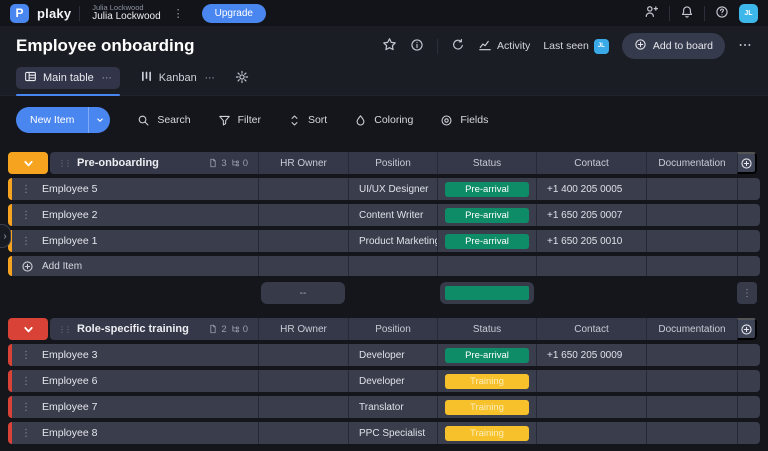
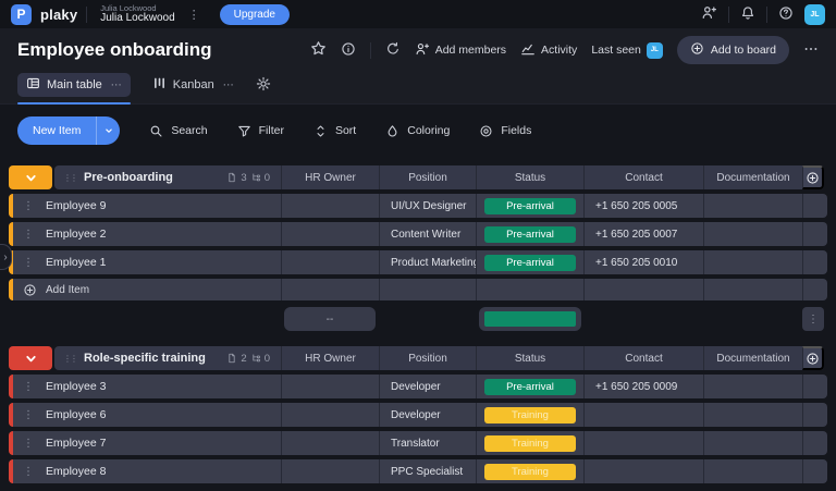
  P
  plaky
  Julia Lockwood
  Julia Lockwood
  ⋮
  Upgrade
  Employee onboarding
+ Add members
  Activity
  Last seen
  Add to board
  Main table
  ⋯
  Kanban
  ⋯
  New Item
  Search
  Filter
  Sort
  Coloring
  Fields
  ⋮⋮
  Pre-onboarding
  3
  0
  HR Owner
  Position
  Status
  Contact
  Documentation
  ⋮
- Employee 5
+ Employee 9
  UI/UX Designer
  Pre-arrival
- +1 400 205 0005
+ +1 650 205 0005
  ⋮
  Employee 2
  Content Writer
  Pre-arrival
  +1 650 205 0007
  ⋮
  Employee 1
  Product Marketin
  Pre-arrival
  +1 650 205 0010
  Add Item
  --
  ⋮
  ⋮⋮
  Role-specific training
  2
  0
  HR Owner
  Position
  Status
  Contact
  Documentation
  ⋮
  Employee 3
  Developer
  Pre-arrival
  +1 650 205 0009
  ⋮
  Employee 6
  Developer
  Training
  ⋮
  Employee 7
  Translator
  Training
  ⋮
  Employee 8
  PPC Specialist
  Training
  ›
